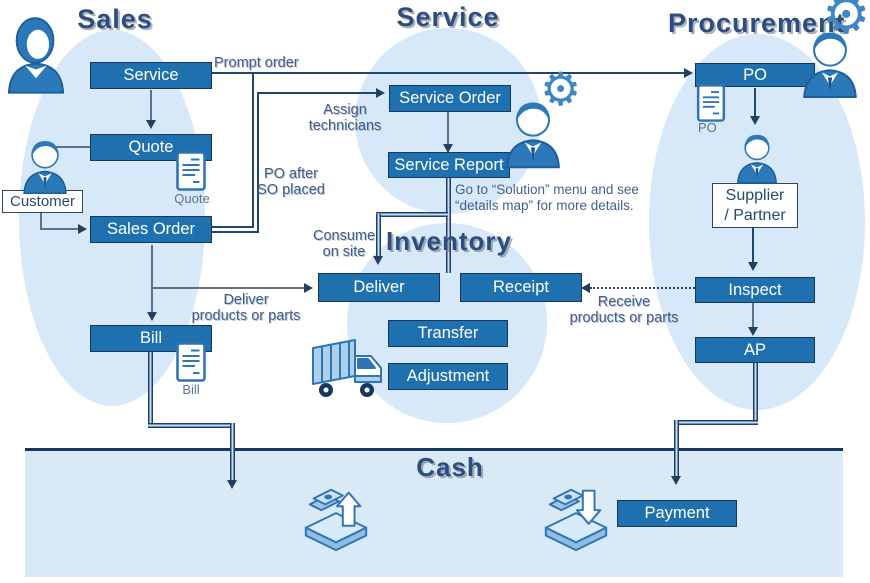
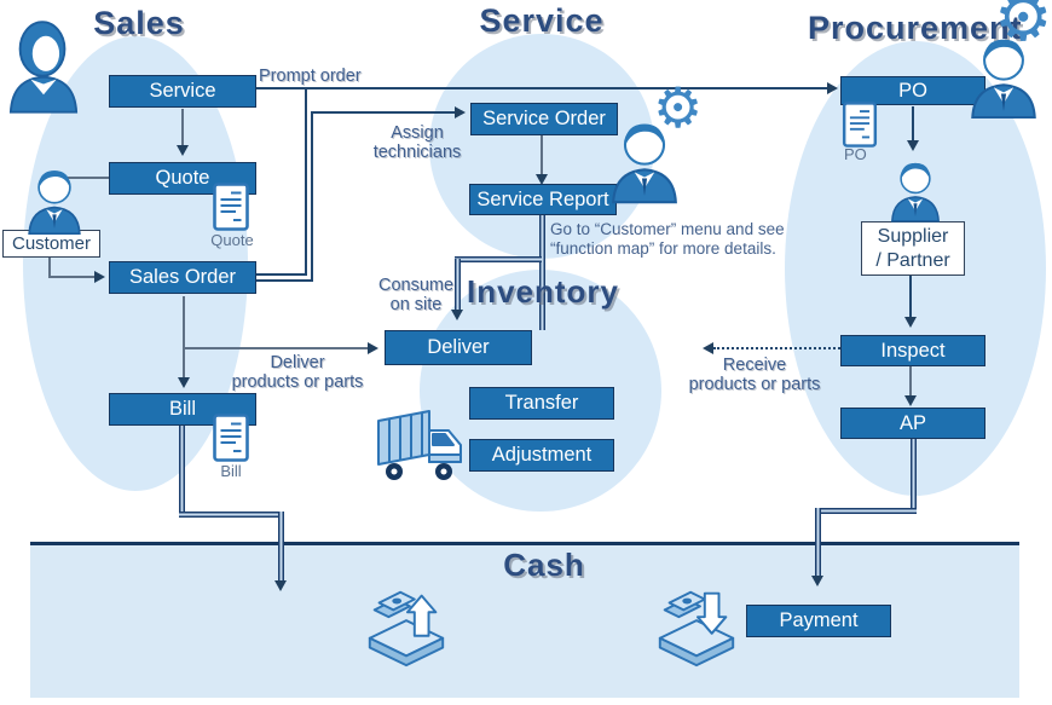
  Sales
  Service
  Procurement
  Inventory
  Cash
  Service
  Quote
  Sales Order
  Bill
  Customer
  Service Order
  Service Report
  Deliver
- Receipt
  Transfer
  Adjustment
  PO
  Supplier
  / Partner
  Inspect
  AP
  Payment
  Prompt order
  Assign
  technicians
- PO after
- SO placed
  Consume
  on site
  Deliver
  products or parts
  Receive
  products or parts
- Go to “Solution” menu and see
+ Go to “Customer” menu and see
- “details map” for more details.
+ “function map” for more details.
  Quote
  Bill
  PO
  ⚙
  ⚙
